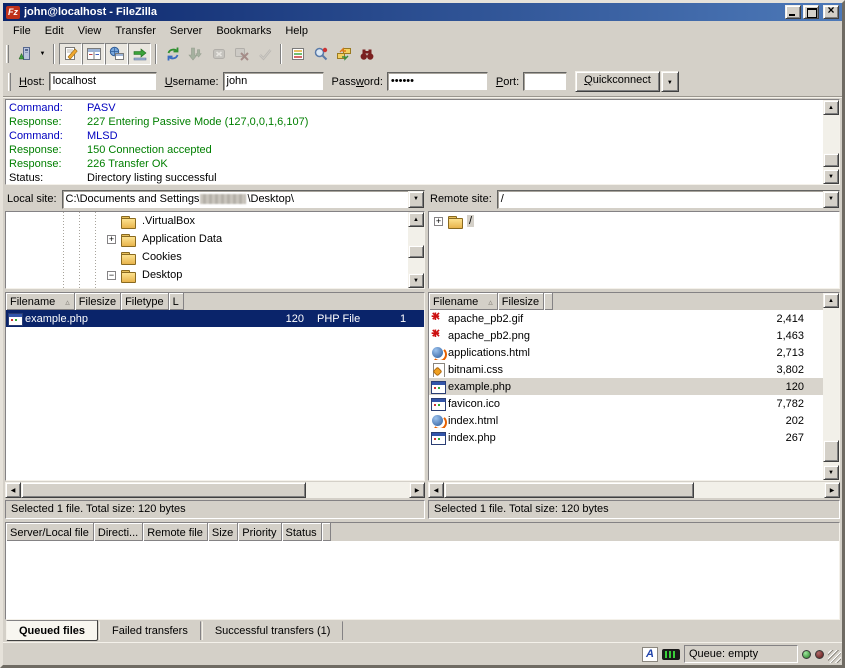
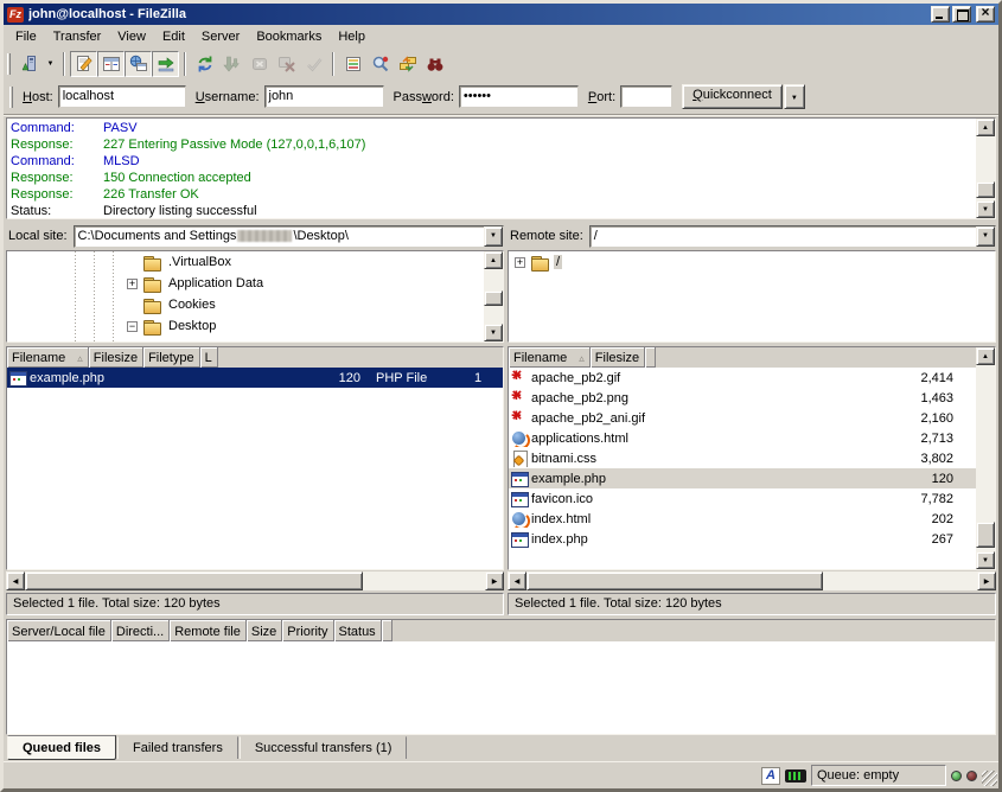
  Fz
  john@localhost - FileZilla
  File
- Edit
+ Transfer
  View
- Transfer
+ Edit
  Server
  Bookmarks
  Help
  Host:
  localhost
  Username:
  john
  Password:
  ••••••
  Port:
  Quickconnect
  Command: PASV
  Response: 227 Entering Passive Mode (127,0,0,1,6,107)
  Command: MLSD
  Response: 150 Connection accepted
  Response: 226 Transfer OK
  Status: Directory listing successful
  Local site:
  C:\Documents and Settings
  \Desktop\
  .VirtualBox
  Application Data
  Cookies
  Desktop
  Filename
  Filesize
  Filetype
  L
  example.php
  120
  PHP File
  1
  Selected 1 file. Total size: 120 bytes
  Remote site:
  /
  /
  Filename
  Filesize
  apache_pb2.gif
  2,414
  apache_pb2.png
  1,463
+ apache_pb2_ani.gif
+ 2,160
  applications.html
  2,713
  bitnami.css
  3,802
  example.php
  120
  favicon.ico
  7,782
  index.html
  202
  index.php
  267
  Selected 1 file. Total size: 120 bytes
  Server/Local file
  Directi...
  Remote file
  Size
  Priority
  Status
  Queued files
  Failed transfers
  Successful transfers (1)
  Queue: empty
